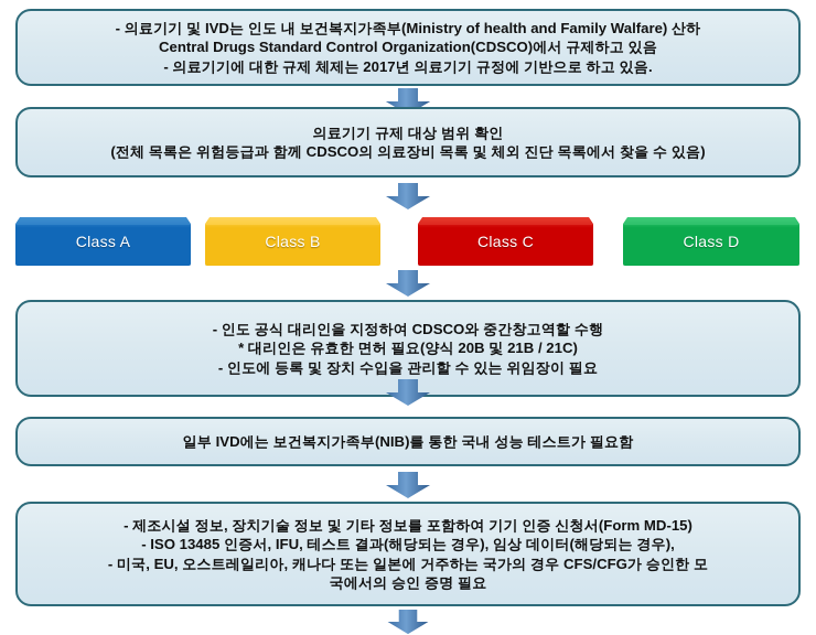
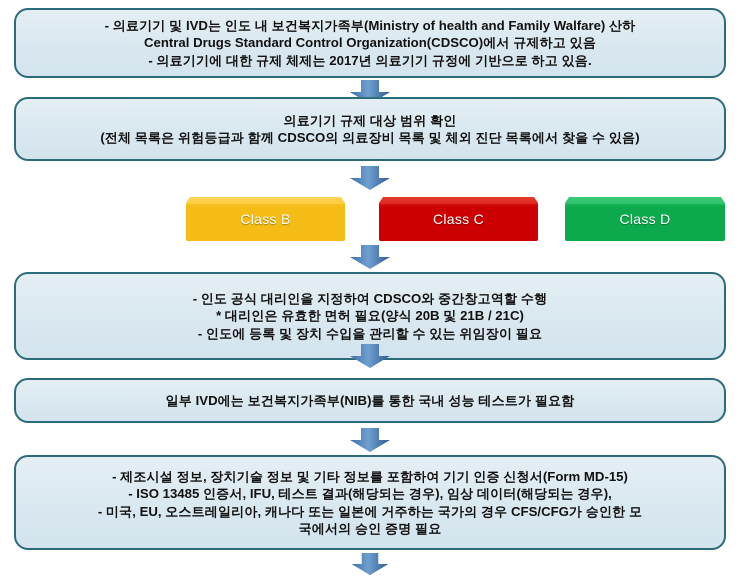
  - 의료기기 및 IVD는 인도 내 보건복지가족부(Ministry of health and Family Walfare) 산하
  Central Drugs Standard Control Organization(CDSCO)에서 규제하고 있음
  - 의료기기에 대한 규제 체제는 2017년 의료기기 규정에 기반으로 하고 있음.
  의료기기 규제 대상 범위 확인
  (전체 목록은 위험등급과 함께 CDSCO의 의료장비 목록 및 체외 진단 목록에서 찾을 수 있음)
- Class A
  Class B
  Class C
  Class D
  - 인도 공식 대리인을 지정하여 CDSCO와 중간창고역할 수행
  * 대리인은 유효한 면허 필요(양식 20B 및 21B / 21C)
  - 인도에 등록 및 장치 수입을 관리할 수 있는 위임장이 필요
  일부 IVD에는 보건복지가족부(NIB)를 통한 국내 성능 테스트가 필요함
  - 제조시설 정보, 장치기술 정보 및 기타 정보를 포함하여 기기 인증 신청서(Form MD-15)
  - ISO 13485 인증서, IFU, 테스트 결과(해당되는 경우), 임상 데이터(해당되는 경우),
  - 미국, EU, 오스트레일리아, 캐나다 또는 일본에 거주하는 국가의 경우 CFS/CFG가 승인한 모
  국에서의 승인 증명 필요
